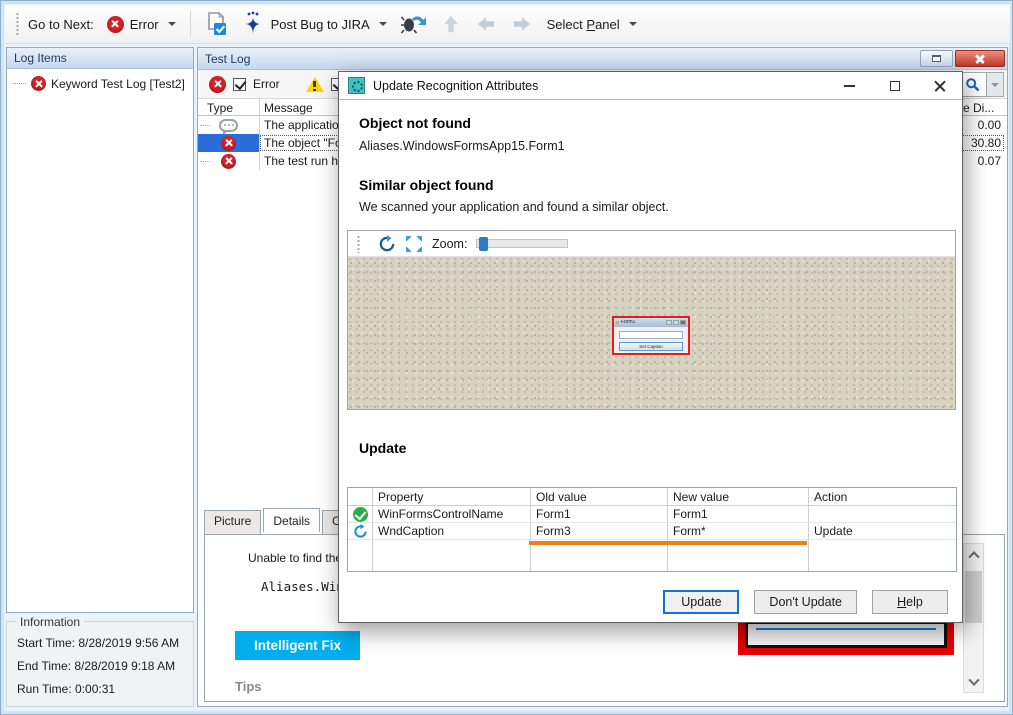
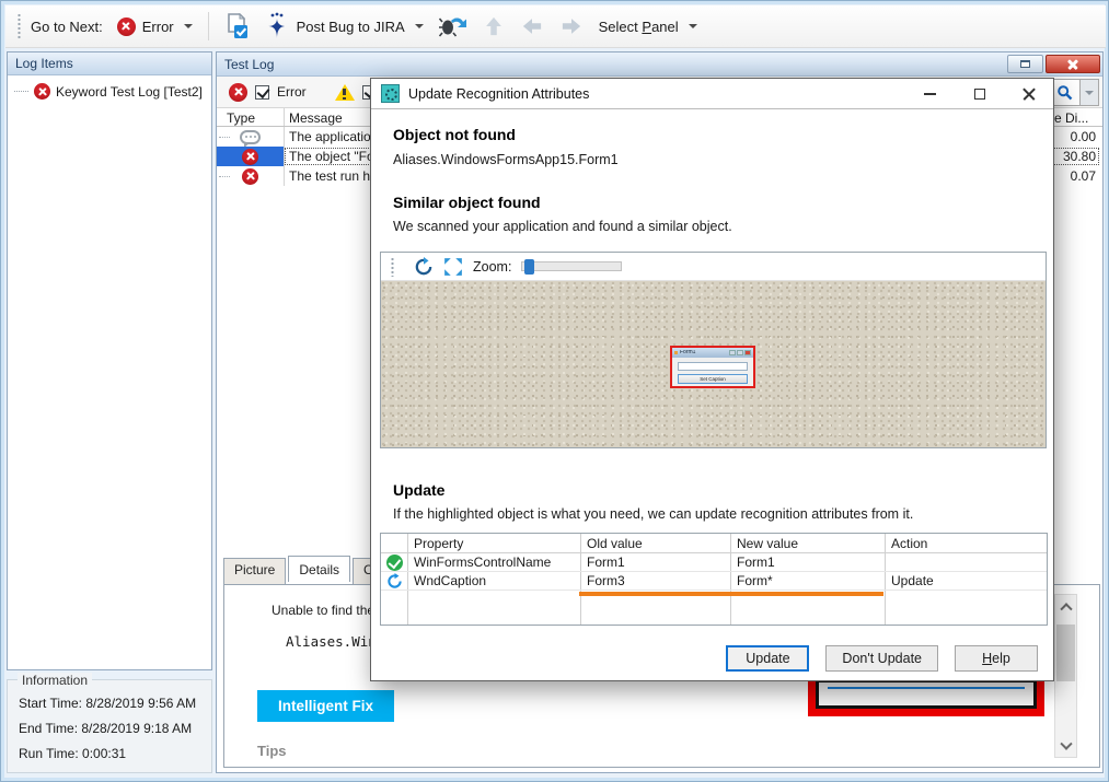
  Go to Next:
  Error
  Post Bug to JIRA
  Select Panel
  Log Items
  Keyword Test Log [Test2]
  Information
  Start Time: 8/28/2019 9:56 AM
  End Time: 8/28/2019 9:18 AM
  Run Time: 0:00:31
  Test Log
  Error
  Type
  Message
  e Di...
  The applicatio
  0.00
  The object "F
  30.80
  The test run h
  0.07
  Picture
  Details
  Unable to find th
  Aliases.Wi
  Intelligent Fix
  Tips
  Update Recognition Attributes
  Object not found
  Aliases.WindowsFormsApp15.Form1
  Similar object found
  We scanned your application and found a similar object.
  Zoom:
  Update
+ If the highlighted object is what you need, we can update recognition attributes from it.
  Property
  Old value
  New value
  Action
  WinFormsControlName
  Form1
  Form1
  WndCaption
  Form3
  Form*
  Update
  Update
  Don't Update
  Help
